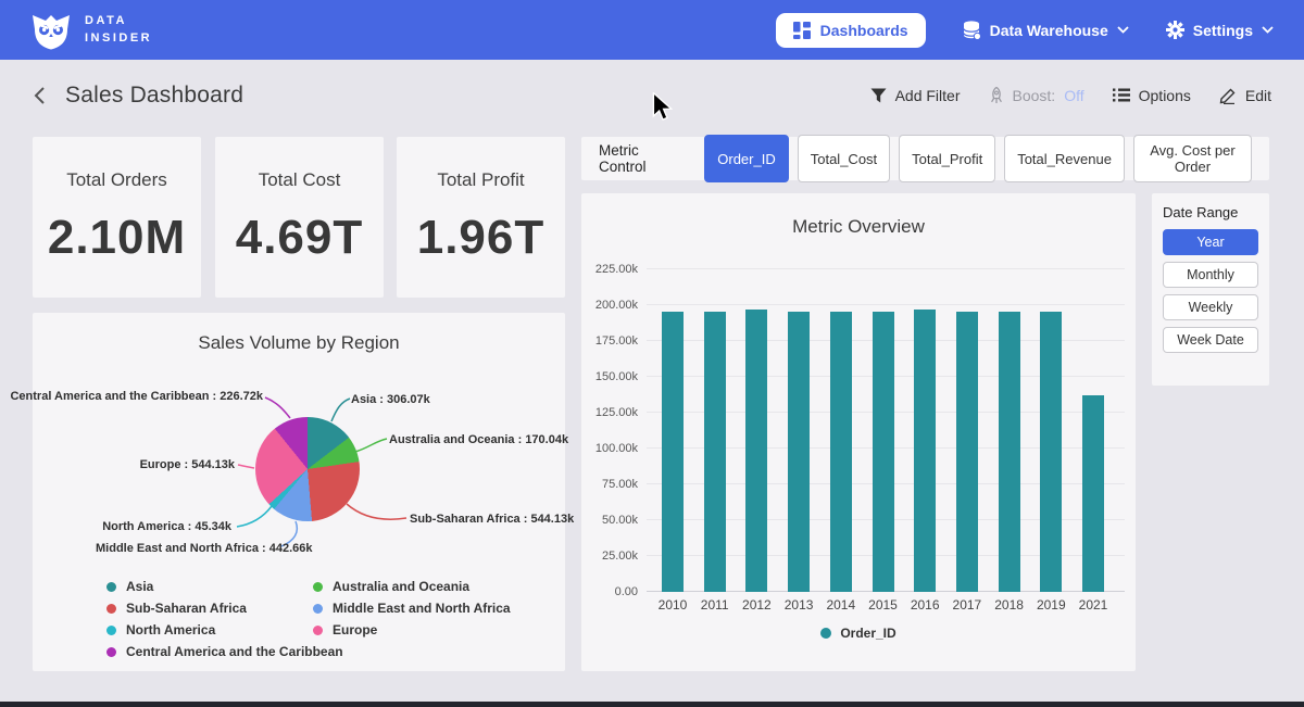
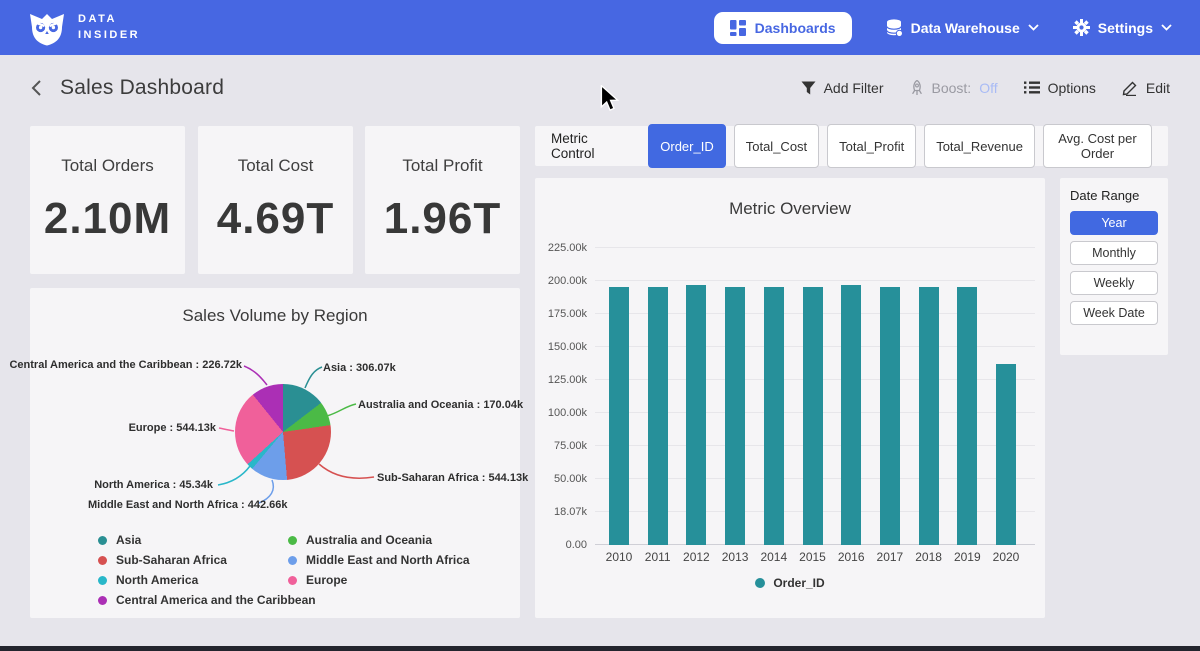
  DATA
  INSIDER
  Dashboards
  Data Warehouse
  Settings
  Sales Dashboard
  Add Filter
  Boost:
  Off
  Options
  Edit
  Total Orders
  2.10M
  Total Cost
  4.69T
  Total Profit
  1.96T
  Metric Control
  Order_ID
  Total_Cost
  Total_Profit
  Total_Revenue
  Avg. Cost per Order
  Metric Overview
  0.00
- 25.00k
+ 18.07k
  50.00k
  75.00k
  100.00k
  125.00k
  150.00k
  175.00k
  200.00k
  225.00k
  2010
  2011
  2012
  2013
  2014
  2015
  2016
  2017
  2018
  2019
- 2021
+ 2020
  Order_ID
  Date Range
  Year
  Monthly
  Weekly
  Week Date
  Sales Volume by Region
  Asia : 306.07k
  Australia and Oceania : 170.04k
  Sub-Saharan Africa : 544.13k
  Middle East and North Africa : 442.66k
  North America : 45.34k
  Europe : 544.13k
  Central America and the Caribbean : 226.72k
  Asia
  Sub-Saharan Africa
  North America
  Central America and the Caribbean
  Australia and Oceania
  Middle East and North Africa
  Europe
